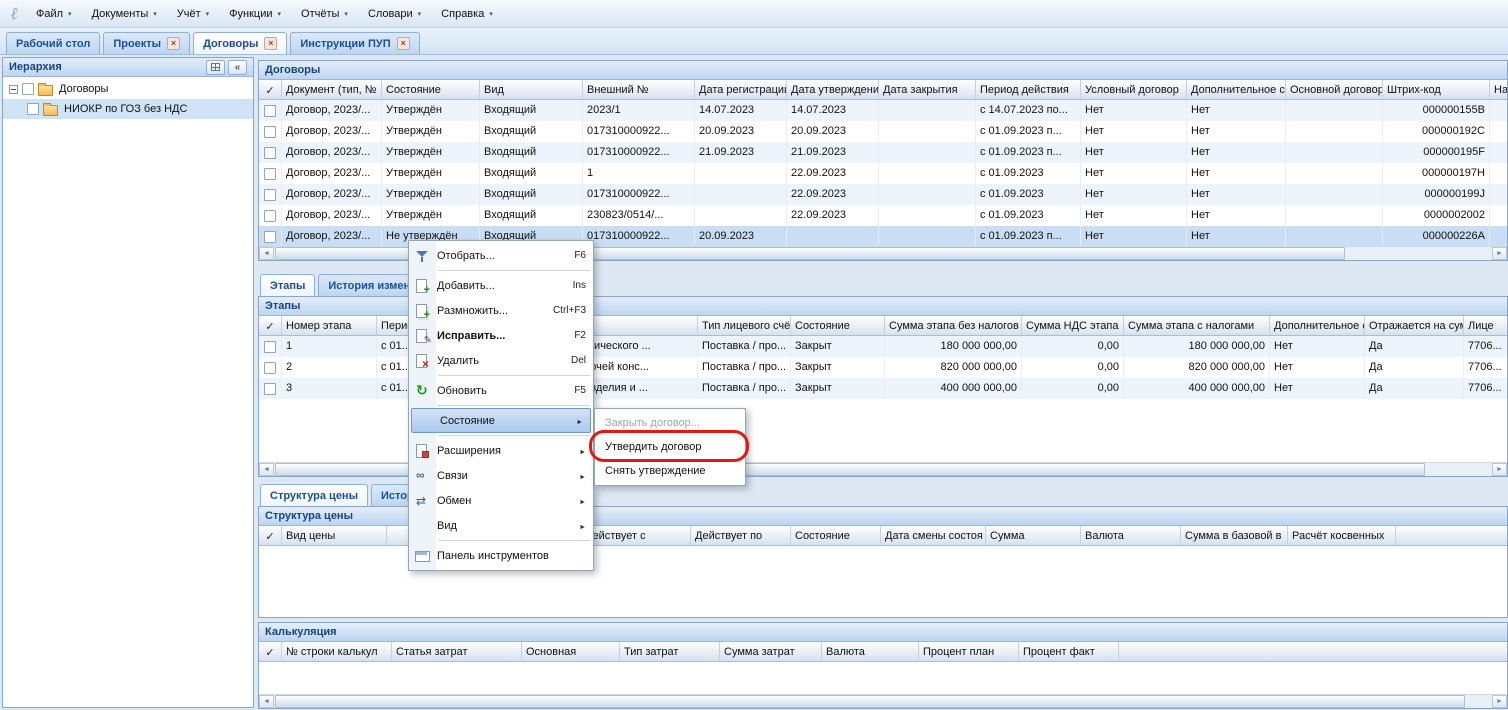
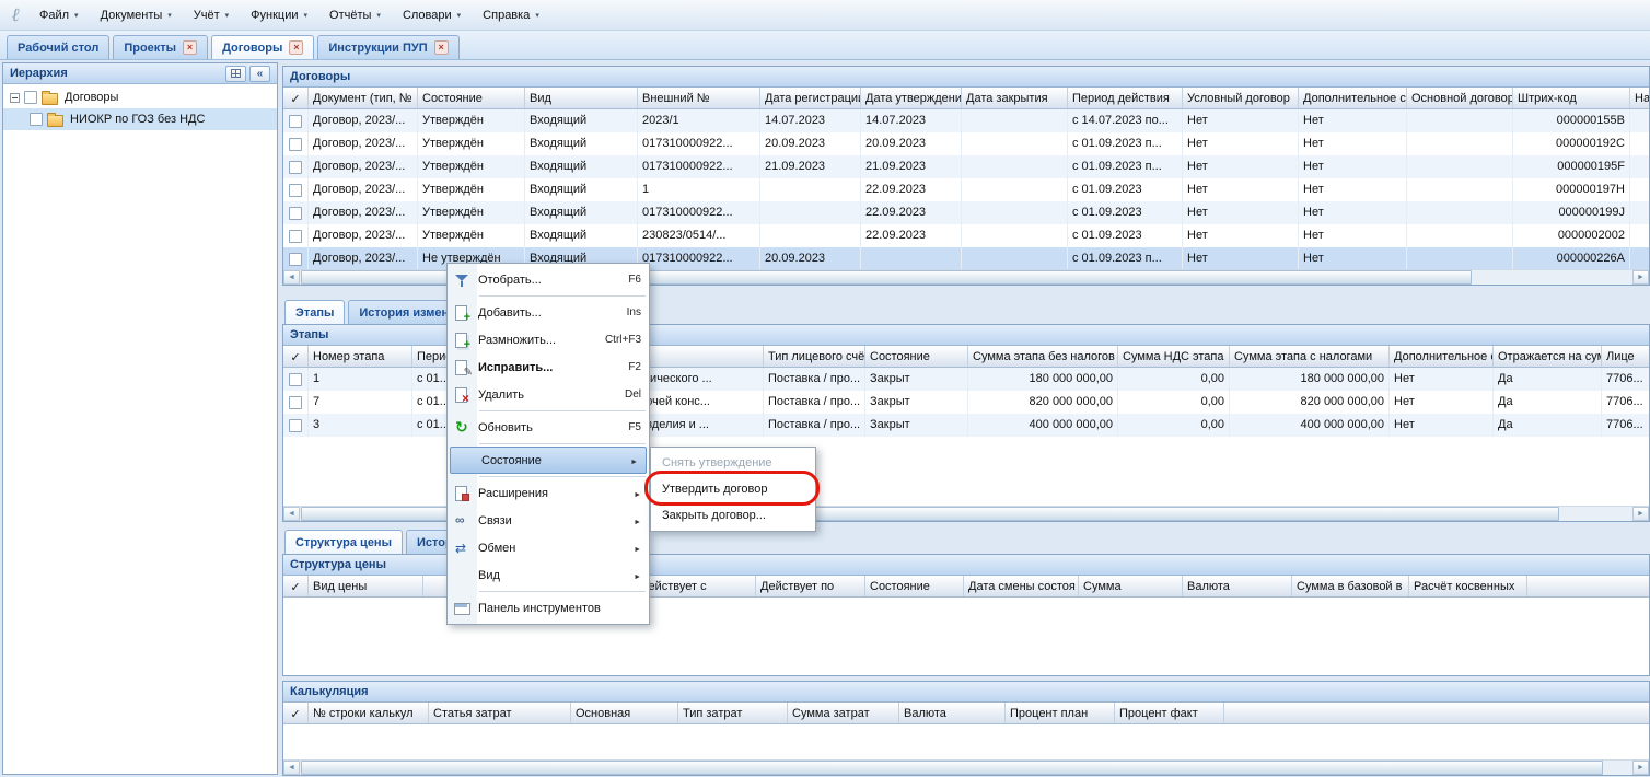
  Файл
  Документы
  Учёт
  Функции
  Отчёты
  Словари
  Справка
  Рабочий стол
  Проекты
  Договоры
  Инструкции ПУП
  Иерархия
  Договоры
  НИОКР по ГОЗ без НДС
  Договоры
  ✓
  Документ (тип, №
  Состояние
  Вид
  Внешний №
  Дата регистраци
  Дата утверждени
  Дата закрытия
  Период действия
  Условный договор
  Дополнительное с
  Основной договор
  Штрих-код
  Договор, 2023/...
  Утверждён
  Входящий
  2023/1
  14.07.2023
  14.07.2023
  с 14.07.2023 по...
  Нет
  Нет
  000000155B
  Договор, 2023/...
  Утверждён
  Входящий
  017310000922...
  20.09.2023
  20.09.2023
  с 01.09.2023 п...
  Нет
  Нет
  000000192C
  Договор, 2023/...
  Утверждён
  Входящий
  017310000922...
  21.09.2023
  21.09.2023
  с 01.09.2023 п...
  Нет
  Нет
  000000195F
  Договор, 2023/...
  Утверждён
  Входящий
  1
  22.09.2023
  с 01.09.2023
  Нет
  Нет
  000000197H
  Договор, 2023/...
  Утверждён
  Входящий
  017310000922...
  22.09.2023
  с 01.09.2023
  Нет
  Нет
  000000199J
  Договор, 2023/...
  Утверждён
  Входящий
  230823/0514/...
  22.09.2023
  с 01.09.2023
  Нет
  Нет
  0000002002
  Договор, 2023/...
  Не утверждён
  Входящий
  017310000922...
  20.09.2023
  с 01.09.2023 п...
  Нет
  Нет
  000000226A
  Этапы
  История измен
  Этапы
  ✓
  Номер этапа
  Тип лицевого счё
  Состояние
  Сумма этапа без налогов
  Сумма НДС этапа
  Сумма этапа с налогами
  Дополнительное
  Отражается на сум
  Лице
  1
  с 01..
  Поставка / про...
  Закрыт
  180 000 000,00
  0,00
  180 000 000,00
  Нет
  Да
  7706...
- 2
+ 7
  с 01..
  Поставка / про...
  Закрыт
  820 000 000,00
  0,00
  820 000 000,00
  Нет
  Да
  7706...
  3
  с 01..
  Поставка / про...
  Закрыт
  400 000 000,00
  0,00
  400 000 000,00
  Нет
  Да
  7706...
  Структура цены
  Структура цены
  ✓
  Вид цены
  ействует с
  Действует по
  Состояние
  Дата смены состоя
  Сумма
  Валюта
  Сумма в базовой в
  Расчёт косвенных
  Калькуляция
  ✓
  № строки калькул
  Статья затрат
  Основная
  Тип затрат
  Сумма затрат
  Валюта
  Процент план
  Процент факт
  Отобрать...
  F6
  Добавить...
  Ins
  Размножить...
  Ctrl+F3
  Исправить...
  F2
  Удалить
  Del
  Обновить
  F5
  Состояние
  Расширения
  Связи
  Обмен
  Вид
  Панель инструментов
- Закрыть договор...
+ Снять утверждение
  Утвердить договор
- Снять утверждение
+ Закрыть договор...
